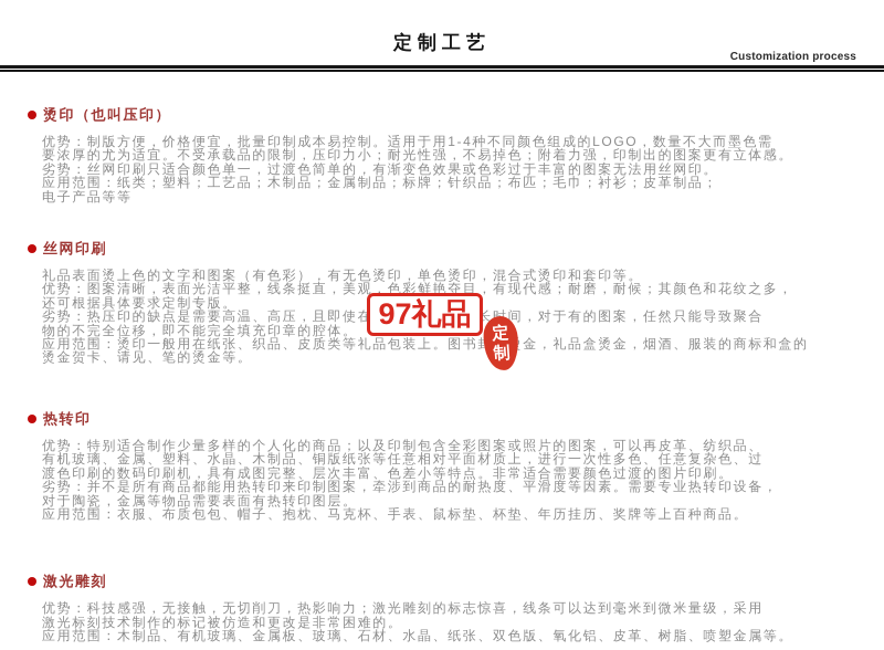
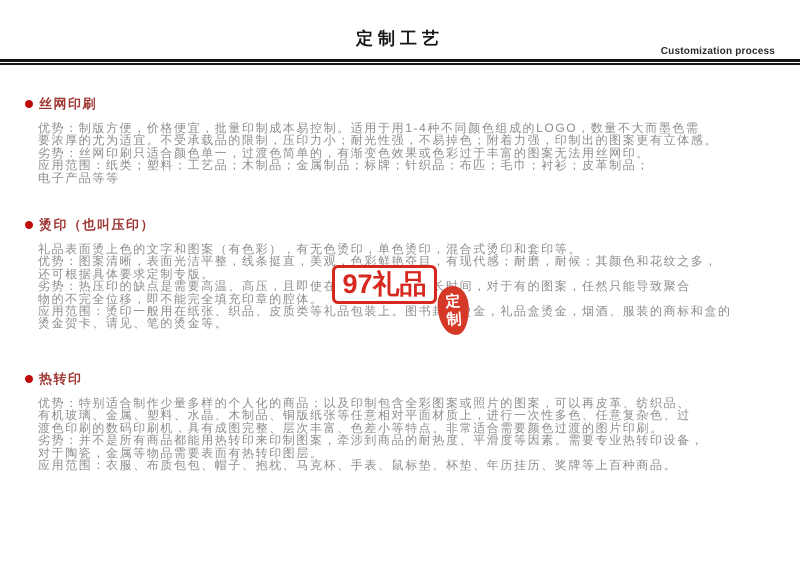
  定制工艺
  Customization process
- 烫印（也叫压印）
+ 丝网印刷
  优势：制版方便，价格便宜，批量印制成本易控制。适用于用1-4种不同颜色组成的LOGO，数量不大而墨色需
  要浓厚的尤为适宜。不受承载品的限制，压印力小；耐光性强，不易掉色；附着力强，印制出的图案更有立体感。
  劣势：丝网印刷只适合颜色单一，过渡色简单的，有渐变色效果或色彩过于丰富的图案无法用丝网印。
  应用范围：纸类；塑料；工艺品；木制品；金属制品；标牌；针织品；布匹；毛巾；衬衫；皮革制品；
  电子产品等等
- 丝网印刷
+ 烫印（也叫压印）
  礼品表面烫上色的文字和图案（有色彩），有无色烫印，单色烫印，混合式烫印和套印等。
  优势：图案清晰，表面光洁平整，线条挺直，美观，色彩鲜艳夺目，有现代感；耐磨，耐候；其颜色和花纹之多，
  还可根据具体要求定制专版。
  劣势：热压印的缺点是需要高温、高压，且即使在长间，对于有的图案，任然只能导致聚合
  物的不完全位移，即不能完全填充印章的腔体。
  应用范围：烫印一般用在纸张、织品、皮质类等礼品包装上。图书金，礼品盒烫金，烟酒、服装的商标和盒的
  烫金贺卡、请见、笔的烫金等。
  热转印
  优势：特别适合制作少量多样的个人化的商品；以及印制包含全彩图案或照片的图案，可以再皮革、纺织品、
  有机玻璃、金属、塑料、水晶、木制品、铜版纸张等任意相对平面材质上，进行一次性多色、任意复杂色、过
  渡色印刷的数码印刷机，具有成图完整、层次丰富、色差小等特点。非常适合需要颜色过渡的图片印刷。
  劣势：并不是所有商品都能用热转印来印制图案，牵涉到商品的耐热度、平滑度等因素。需要专业热转印设备，
  对于陶瓷，金属等物品需要表面有热转印图层。
  应用范围：衣服、布质包包、帽子、抱枕、马克杯、手表、鼠标垫、杯垫、年历挂历、奖牌等上百种商品。
- 激光雕刻
- 优势：科技感强，无接触，无切削刀，热影响力；激光雕刻的标志惊喜，线条可以达到毫米到微米量级，采用
- 激光标刻技术制作的标记被仿造和更改是非常困难的。
- 应用范围：木制品、有机玻璃、金属板、玻璃、石材、水晶、纸张、双色版、氧化铝、皮革、树脂、喷塑金属等。
  97礼品
